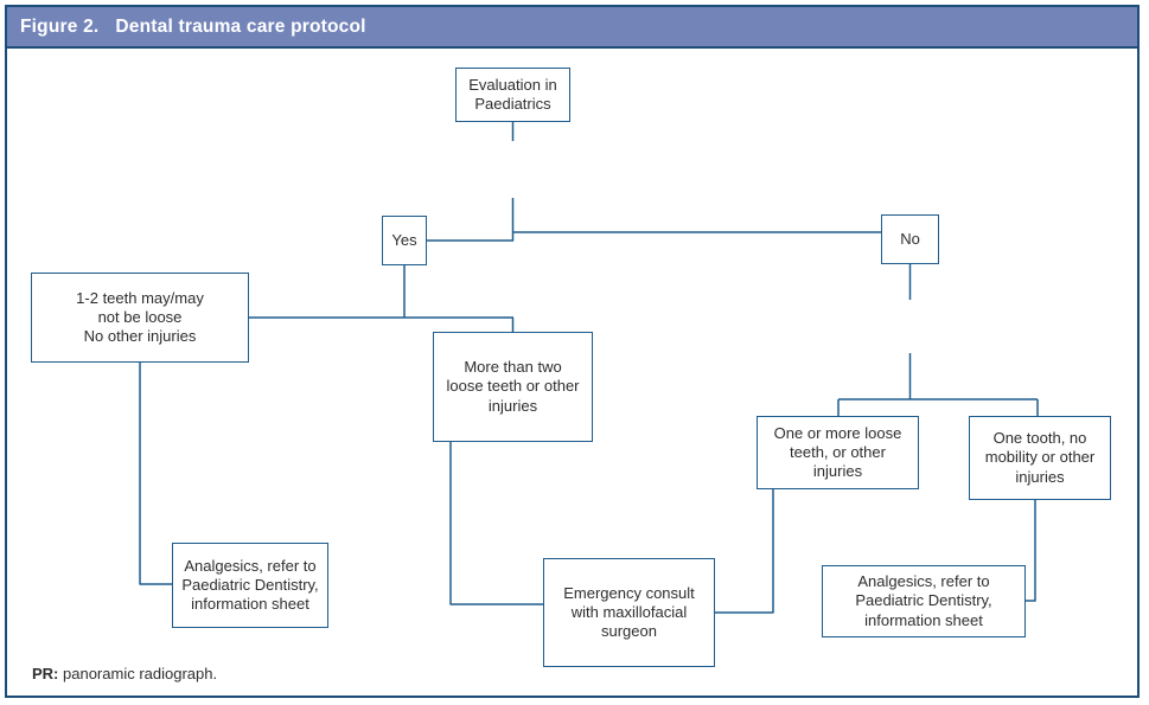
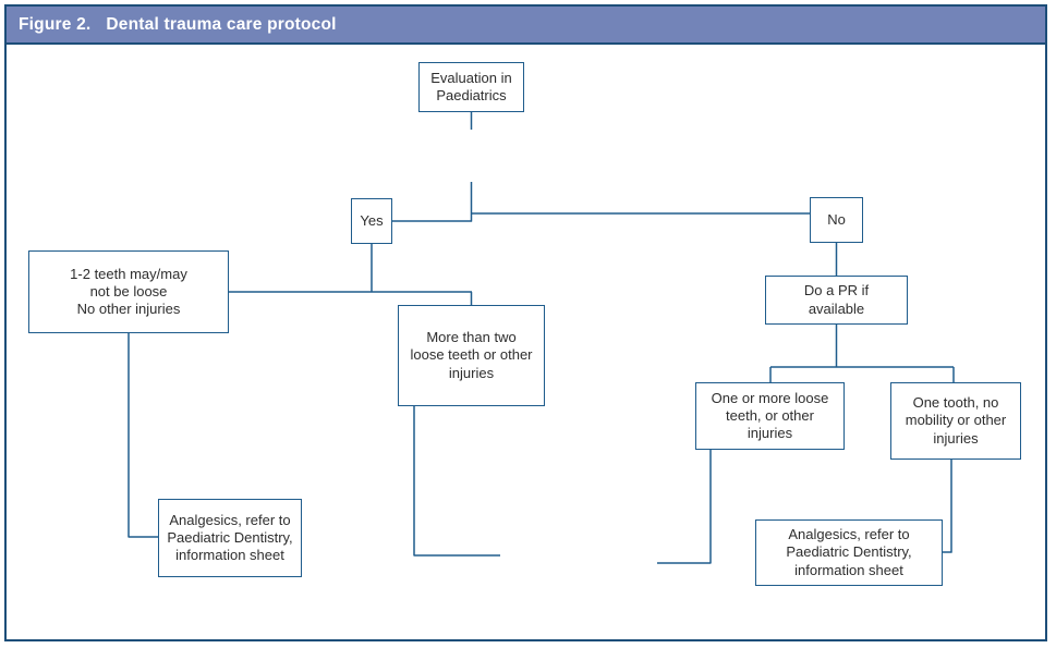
  Figure 2.
  Dental trauma care protocol
  Evaluation in
  Paediatrics
  Yes
  No
  1-2 teeth may/may
  not be loose
  No other injuries
  More than two
  loose teeth or other
  injuries
+ Do a PR if
+ available
  One or more loose
  teeth, or other
  injuries
  One tooth, no
  mobility or other
  injuries
  Analgesics, refer to
  Paediatric Dentistry,
  information sheet
- Emergency consult
- with maxillofacial
- surgeon
  Analgesics, refer to
  Paediatric Dentistry,
  information sheet
- PR: panoramic radiograph.
